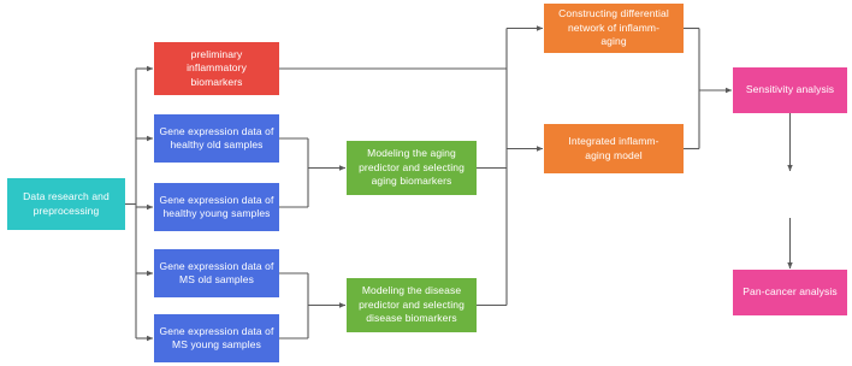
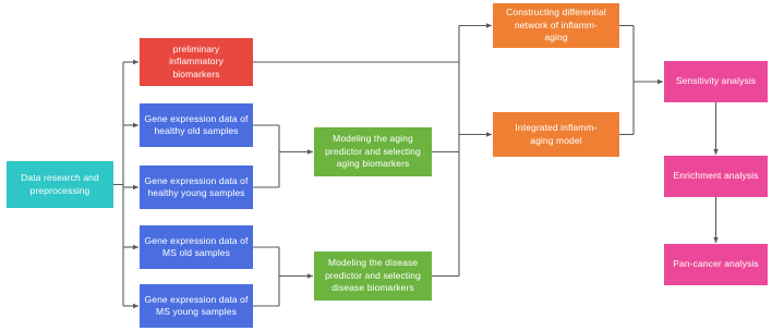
  Data research and
  preprocessing
  preliminary
  inflammatory
  biomarkers
  Gene expression data of
  healthy old samples
  Gene expression data of
  healthy young samples
  Gene expression data of
  MS old samples
  Gene expression data of
  MS young samples
  Modeling the aging
  predictor and selecting
  aging biomarkers
  Modeling the disease
  predictor and selecting
  disease biomarkers
  Constructing differential
  network of inflamm-
  aging
  Integrated inflamm-
  aging model
  Sensitivity analysis
+ Enrichment analysis
  Pan-cancer analysis
